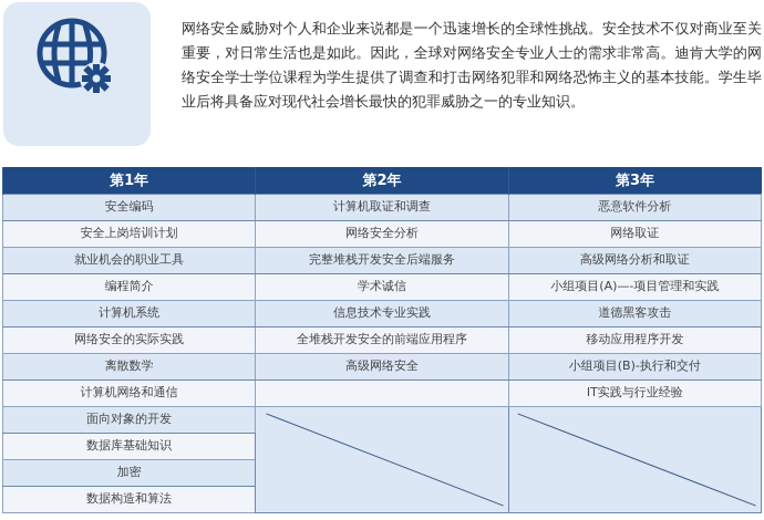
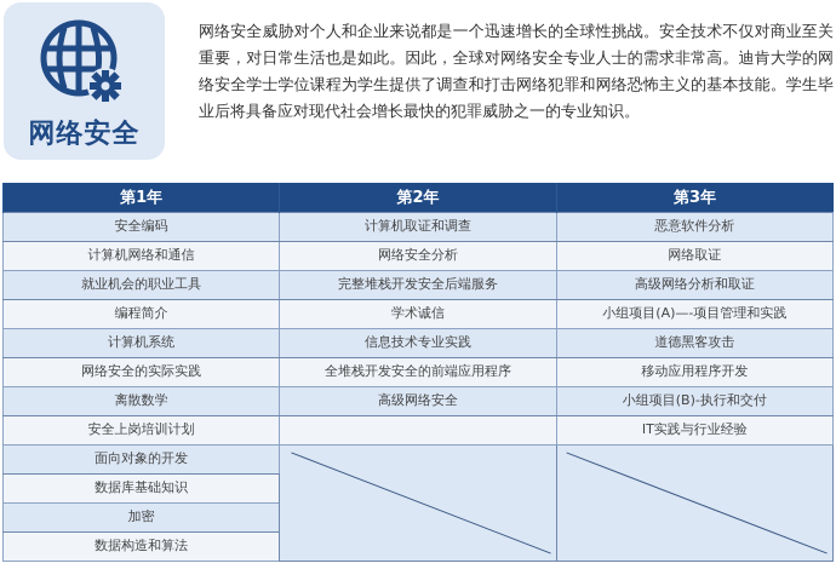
+ 网络安全
  网络安全威胁对个人和企业来说都是一个迅速增长的全球性挑战。安全技术不仅对商业至关重要，对日常生活也是如此。因此，全球对网络安全专业人士的需求非常高。迪肯大学的网络安全学士学位课程为学生提供了调查和打击网络犯罪和网络恐怖主义的基本技能。学生毕业后将具备应对现代社会增长最快的犯罪威胁之一的专业知识。
  第1年	第2年	第3年
  安全编码	计算机取证和调查	恶意软件分析
- 安全上岗培训计划	网络安全分析	网络取证
+ 计算机网络和通信	网络安全分析	网络取证
  就业机会的职业工具	完整堆栈开发安全后端服务	高级网络分析和取证
  编程简介	学术诚信	小组项目(A)—-项目管理和实践
  计算机系统	信息技术专业实践	道德黑客攻击
  网络安全的实际实践	全堆栈开发安全的前端应用程序	移动应用程序开发
  离散数学	高级网络安全	小组项目(B)-执行和交付
- 计算机网络和通信		IT实践与行业经验
+ 安全上岗培训计划		IT实践与行业经验
  面向对象的开发
  数据库基础知识
  加密
  数据构造和算法
